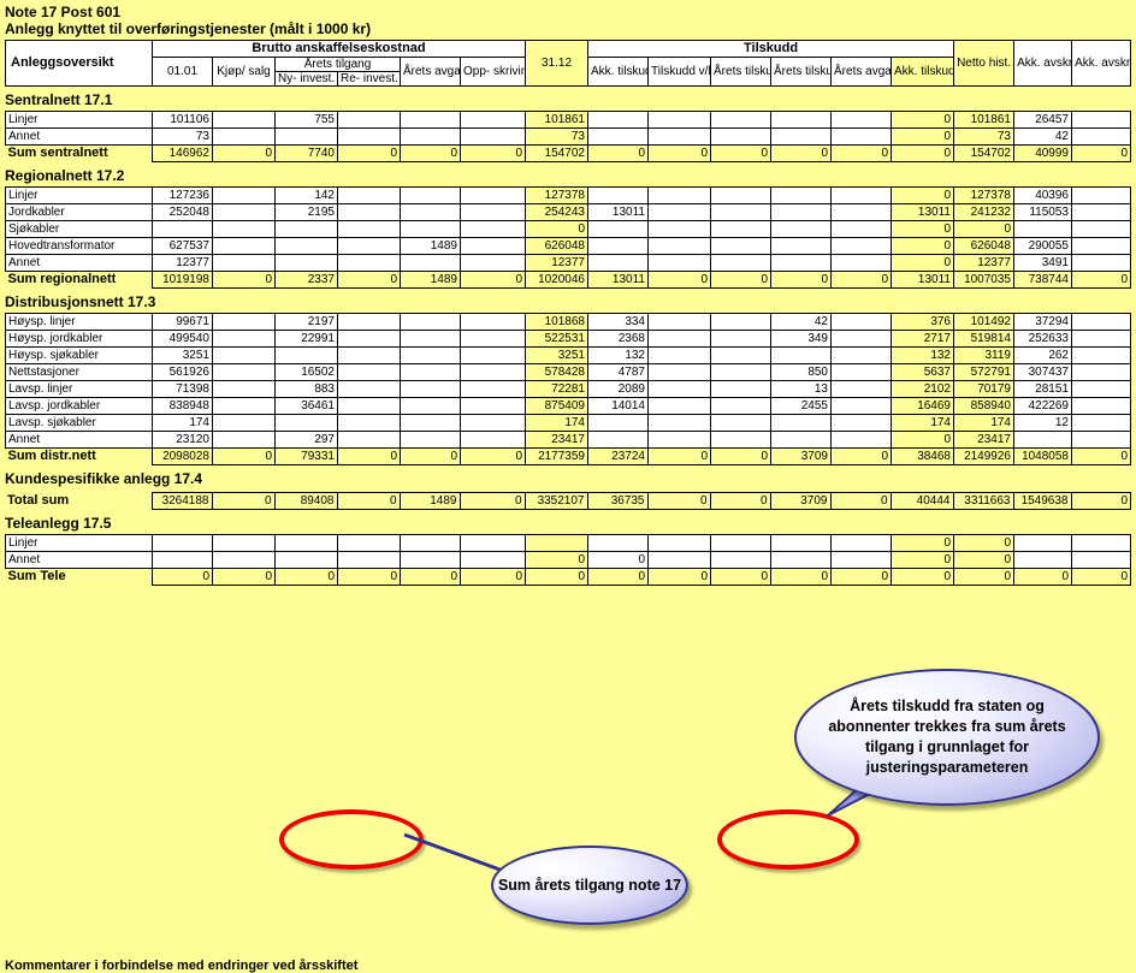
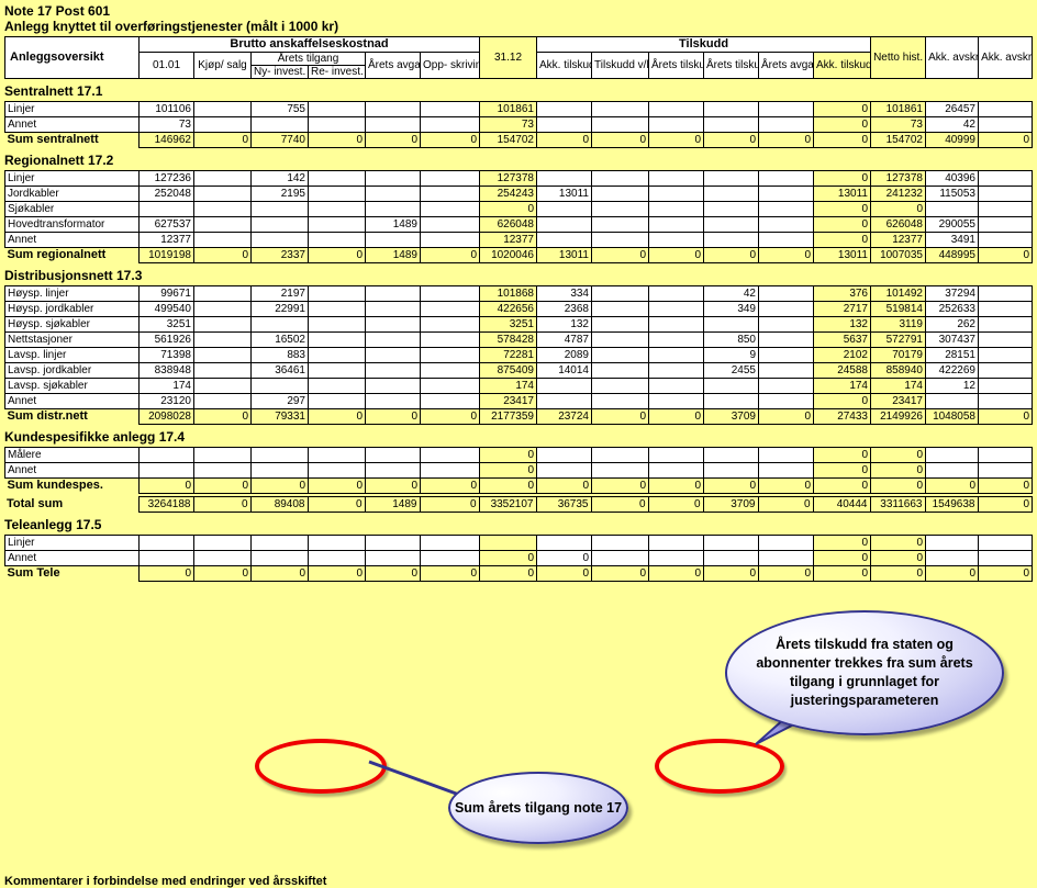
  Note 17 Post 601
  Anlegg knyttet til overføringstjenester (målt i 1000 kr)
  Ny- invest.	Re- invest.
  Sentralnett 17.1
  Linjer	101106		755				101861						0	101861	26457
  Annet	73						73						0	73	42
  Sum sentralnett	146962	0	7740	0	0	0	154702	0	0	0	0	0	0	154702	40999	0
  Regionalnett 17.2
  Linjer	127236		142				127378						0	127378	40396
  Jordkabler	252048		2195				254243	13011					13011	241232	115053
  Sjøkabler							0						0	0
  Hovedtransformator	627537				1489		626048						0	626048	290055
  Annet	12377						12377						0	12377	3491
- Sum regionalnett	1019198	0	2337	0	1489	0	1020046	13011	0	0	0	0	13011	1007035	738744	0
+ Sum regionalnett	1019198	0	2337	0	1489	0	1020046	13011	0	0	0	0	13011	1007035	448995	0
  Distribusjonsnett 17.3
  Høysp. linjer	99671		2197				101868	334			42		376	101492	37294
- Høysp. jordkabler	499540		22991				522531	2368			349		2717	519814	252633
+ Høysp. jordkabler	499540		22991				422656	2368			349		2717	519814	252633
  Høysp. sjøkabler	3251						3251	132					132	3119	262
  Nettstasjoner	561926		16502				578428	4787			850		5637	572791	307437
- Lavsp. linjer	71398		883				72281	2089			13		2102	70179	28151
+ Lavsp. linjer	71398		883				72281	2089			9		2102	70179	28151
- Lavsp. jordkabler	838948		36461				875409	14014			2455		16469	858940	422269
+ Lavsp. jordkabler	838948		36461				875409	14014			2455		24588	858940	422269
  Lavsp. sjøkabler	174						174						174	174	12
  Annet	23120		297				23417						0	23417
- Sum distr.nett	2098028	0	79331	0	0	0	2177359	23724	0	0	3709	0	38468	2149926	1048058	0
+ Sum distr.nett	2098028	0	79331	0	0	0	2177359	23724	0	0	3709	0	27433	2149926	1048058	0
  Kundespesifikke anlegg 17.4
+ Målere							0						0	0
+ Annet							0						0	0
+ Sum kundespes.	0	0	0	0	0	0	0	0	0	0	0	0	0	0	0	0
  Total sum	3264188	0	89408	0	1489	0	3352107	36735	0	0	3709	0	40444	3311663	1549638	0
  Teleanlegg 17.5
  Linjer													0	0
  Annet							0	0					0	0
  Sum Tele	0	0	0	0	0	0	0	0	0	0	0	0	0	0	0	0
  Årets tilskudd fra staten og abonnenter trekkes fra sum årets tilgang i grunnlaget for justeringsparameteren
  Sum årets tilgang note 17
  Kommentarer i forbindelse med endringer ved årsskiftet
